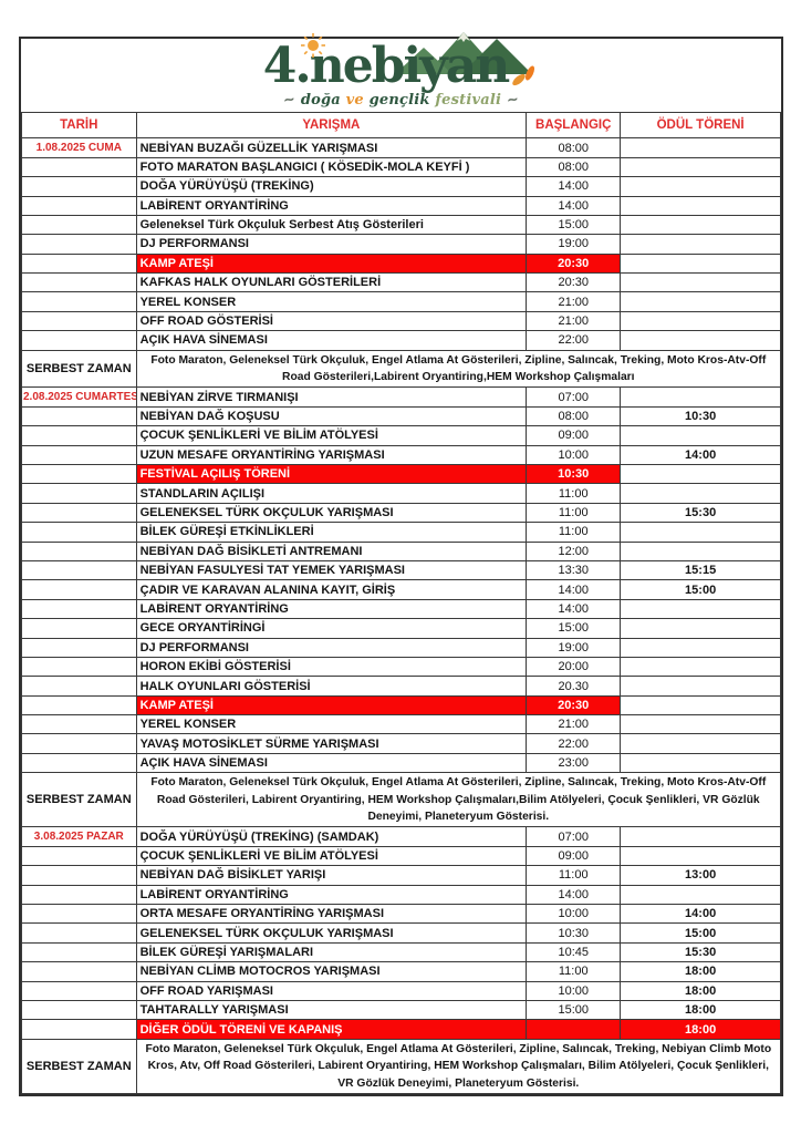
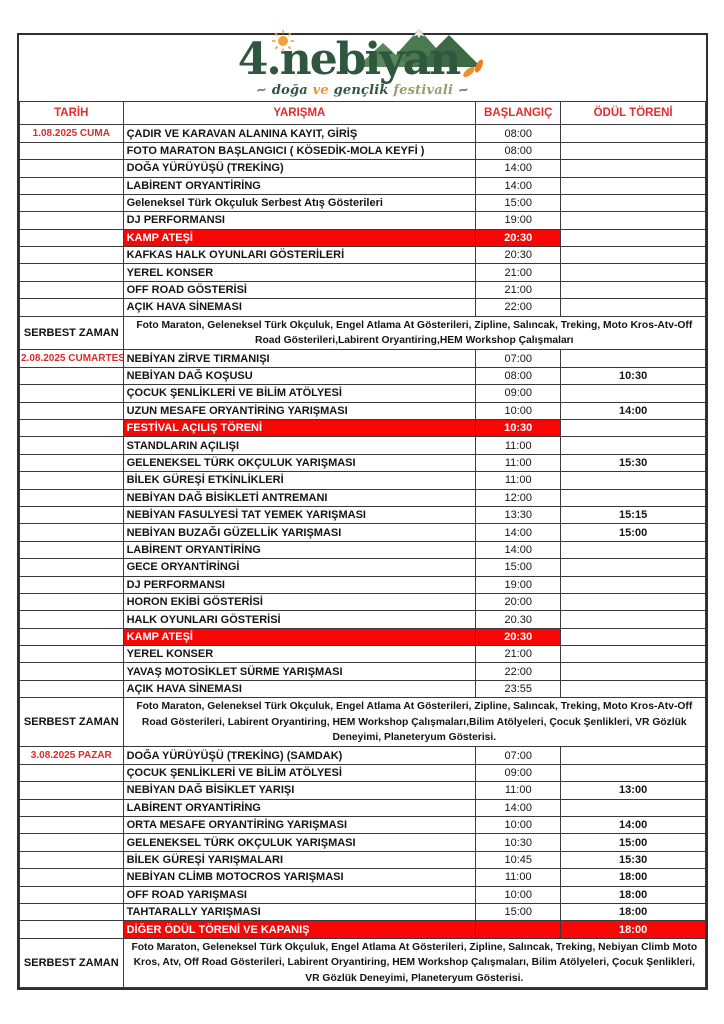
  4.nebiyan
  TARİH	YARIŞMA	BAŞLANGIÇ	ÖDÜL TÖRENİ
- 1.08.2025 CUMA	NEBİYAN BUZAĞI GÜZELLİK YARIŞMASI	08:00
+ 1.08.2025 CUMA	ÇADIR VE KARAVAN ALANINA KAYIT, GİRİŞ	08:00
  	FOTO MARATON BAŞLANGICI ( KÖSEDİK-MOLA KEYFİ )	08:00
  	DOĞA YÜRÜYÜŞÜ (TREKİNG)	14:00
  	LABİRENT ORYANTİRİNG	14:00
  	Geleneksel Türk Okçuluk Serbest Atış Gösterileri	15:00
  	DJ PERFORMANSI	19:00
  	KAMP ATEŞİ	20:30
  	KAFKAS HALK OYUNLARI GÖSTERİLERİ	20:30
  	YEREL KONSER	21:00
  	OFF ROAD GÖSTERİSİ	21:00
  	AÇIK HAVA SİNEMASI	22:00
  SERBEST ZAMAN	Foto Maraton, Geleneksel Türk Okçuluk, Engel Atlama At Gösterileri, Zipline, Salıncak, Treking, Moto Kros-Atv-Off Road Gösterileri,Labirent Oryantiring,HEM Workshop Çalışmaları
  2.08.2025 CUMARTES	NEBİYAN ZİRVE TIRMANIŞI	07:00
  	NEBİYAN DAĞ KOŞUSU	08:00	10:30
  	ÇOCUK ŞENLİKLERİ VE BİLİM ATÖLYESİ	09:00
  	UZUN MESAFE ORYANTİRİNG YARIŞMASI	10:00	14:00
  	FESTİVAL AÇILIŞ TÖRENİ	10:30
  	STANDLARIN AÇILIŞI	11:00
  	GELENEKSEL TÜRK OKÇULUK YARIŞMASI	11:00	15:30
  	BİLEK GÜREŞİ ETKİNLİKLERİ	11:00
  	NEBİYAN DAĞ BİSİKLETİ ANTREMANI	12:00
  	NEBİYAN FASULYESİ TAT YEMEK YARIŞMASI	13:30	15:15
- 	ÇADIR VE KARAVAN ALANINA KAYIT, GİRİŞ	14:00	15:00
+ 	NEBİYAN BUZAĞI GÜZELLİK YARIŞMASI	14:00	15:00
  	LABİRENT ORYANTİRİNG	14:00
  	GECE ORYANTİRİNGİ	15:00
  	DJ PERFORMANSI	19:00
  	HORON EKİBİ GÖSTERİSİ	20:00
  	HALK OYUNLARI GÖSTERİSİ	20.30
  	KAMP ATEŞİ	20:30
  	YEREL KONSER	21:00
  	YAVAŞ MOTOSİKLET SÜRME YARIŞMASI	22:00
- 	AÇIK HAVA SİNEMASI	23:00
+ 	AÇIK HAVA SİNEMASI	23:55
  SERBEST ZAMAN	Foto Maraton, Geleneksel Türk Okçuluk, Engel Atlama At Gösterileri, Zipline, Salıncak, Treking, Moto Kros-Atv-Off Road Gösterileri, Labirent Oryantiring, HEM Workshop Çalışmaları,Bilim Atölyeleri, Çocuk Şenlikleri, VR Gözlük Deneyimi, Planeteryum Gösterisi.
  3.08.2025 PAZAR	DOĞA YÜRÜYÜŞÜ (TREKİNG) (SAMDAK)	07:00
  	ÇOCUK ŞENLİKLERİ VE BİLİM ATÖLYESİ	09:00
  	NEBİYAN DAĞ BİSİKLET YARIŞI	11:00	13:00
  	LABİRENT ORYANTİRİNG	14:00
  	ORTA MESAFE ORYANTİRİNG YARIŞMASI	10:00	14:00
  	GELENEKSEL TÜRK OKÇULUK YARIŞMASI	10:30	15:00
  	BİLEK GÜREŞİ YARIŞMALARI	10:45	15:30
  	NEBİYAN CLİMB MOTOCROS YARIŞMASI	11:00	18:00
  	OFF ROAD YARIŞMASI	10:00	18:00
  	TAHTARALLY YARIŞMASI	15:00	18:00
  	DİĞER ÖDÜL TÖRENİ VE KAPANIŞ		18:00
  SERBEST ZAMAN	Foto Maraton, Geleneksel Türk Okçuluk, Engel Atlama At Gösterileri, Zipline, Salıncak, Treking, Nebiyan Climb Moto Kros, Atv, Off Road Gösterileri, Labirent Oryantiring, HEM Workshop Çalışmaları, Bilim Atölyeleri, Çocuk Şenlikleri, VR Gözlük Deneyimi, Planeteryum Gösterisi.
